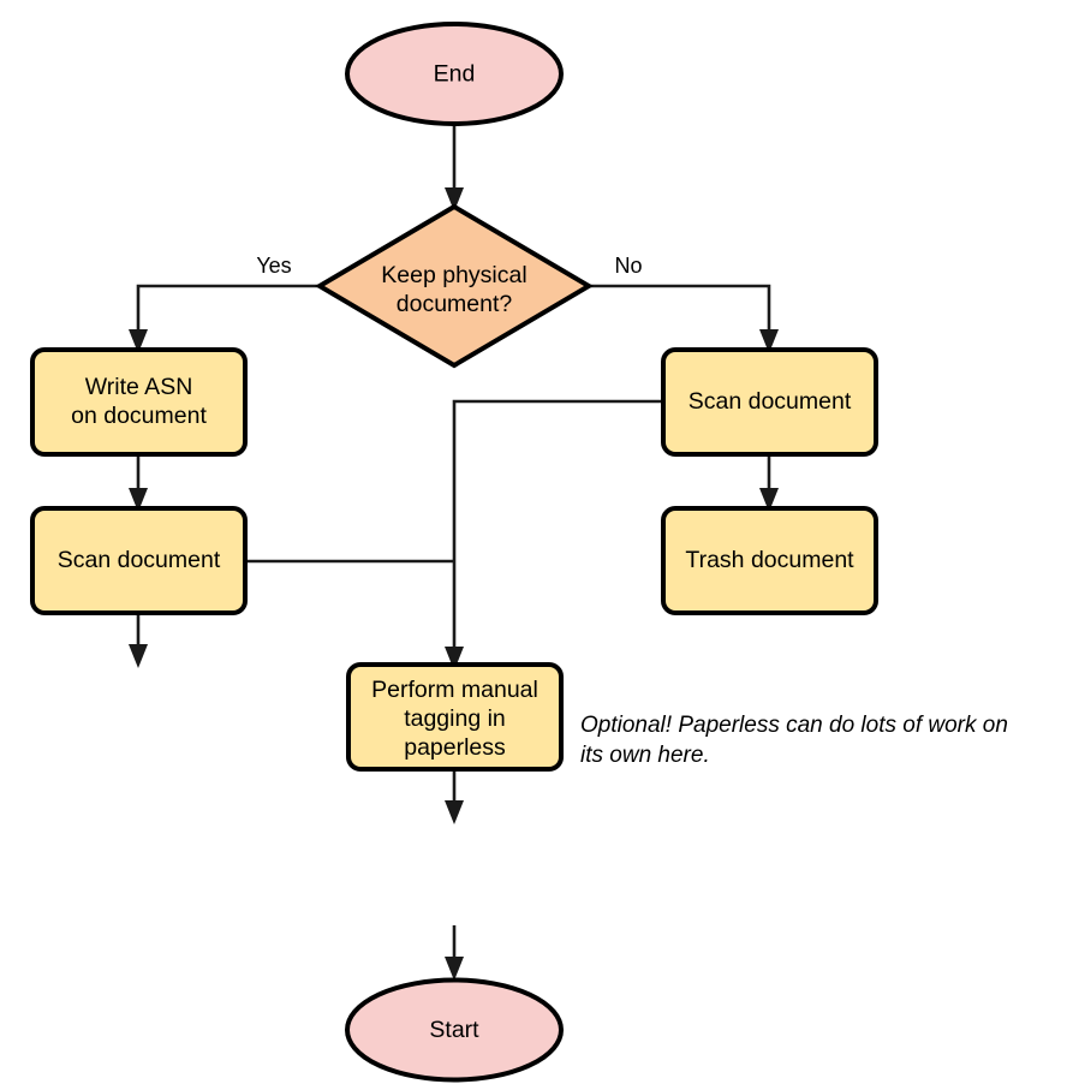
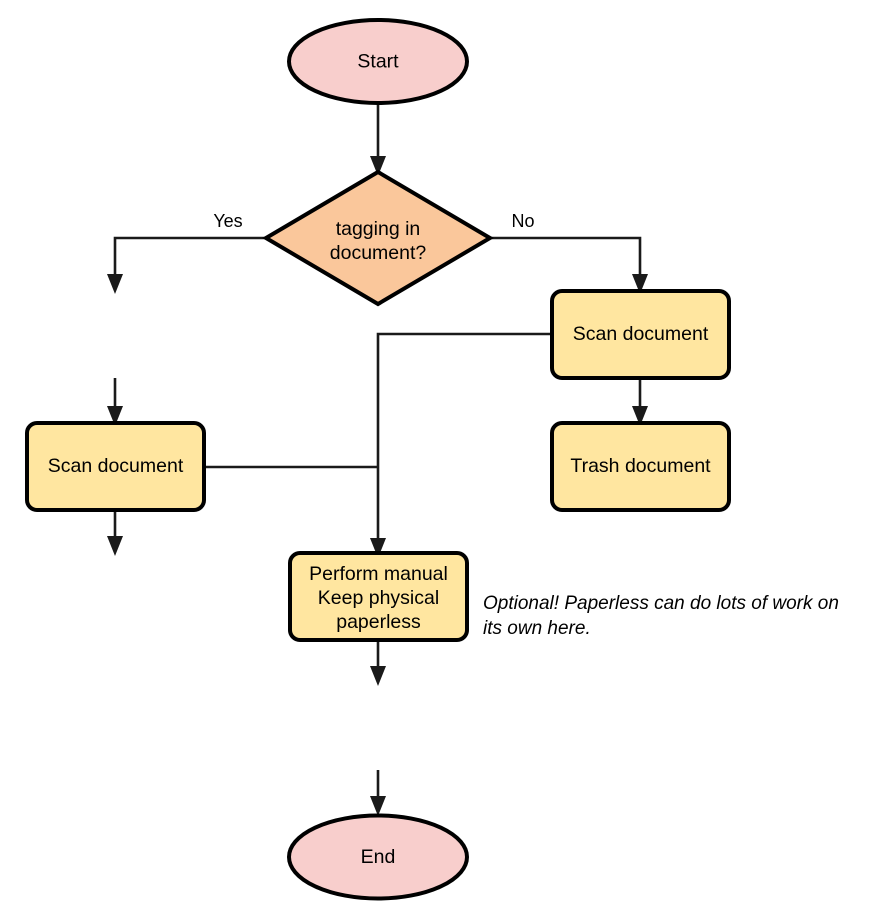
- End
+ Start
- Keep physical
+ tagging in
  document?
  Yes
  No
- Write ASN
- on document
  Scan document
  Scan document
  Trash document
  Perform manual
- tagging in
+ Keep physical
  paperless
- Start
+ End
  Optional! Paperless can do lots of work on
  its own here.
